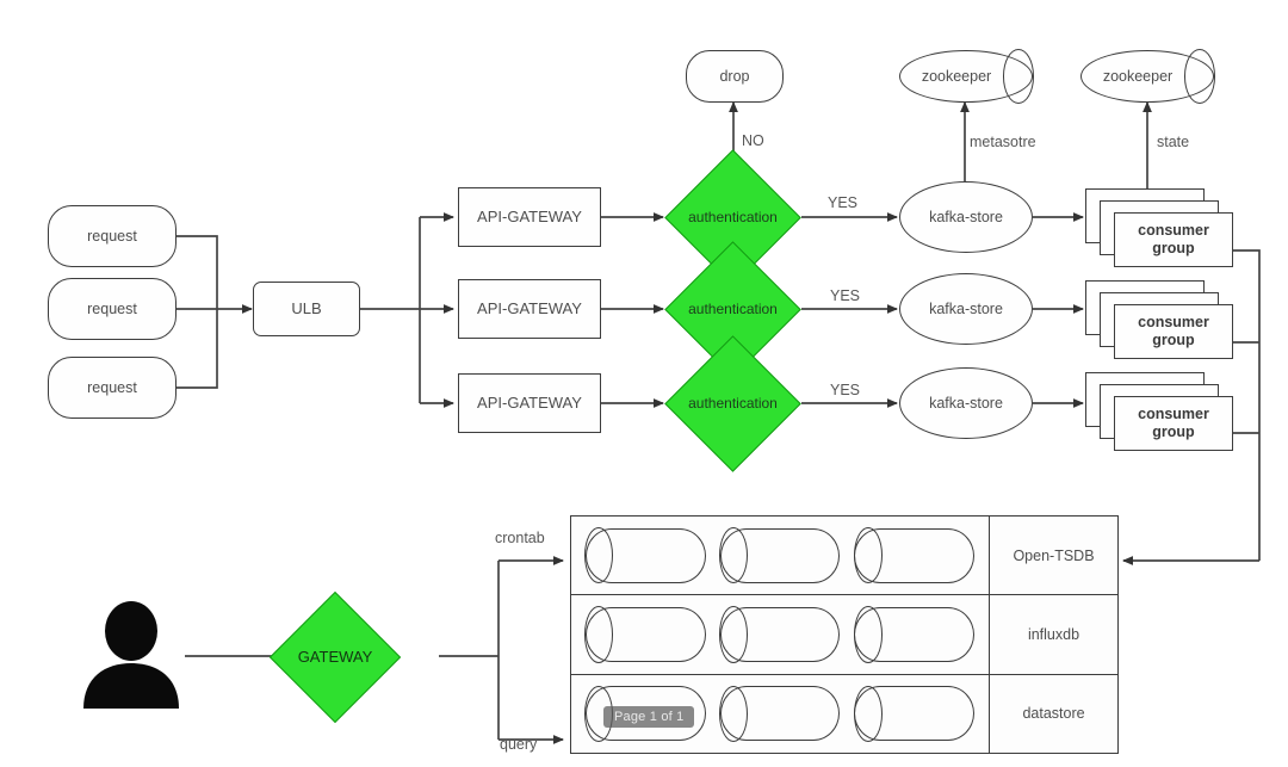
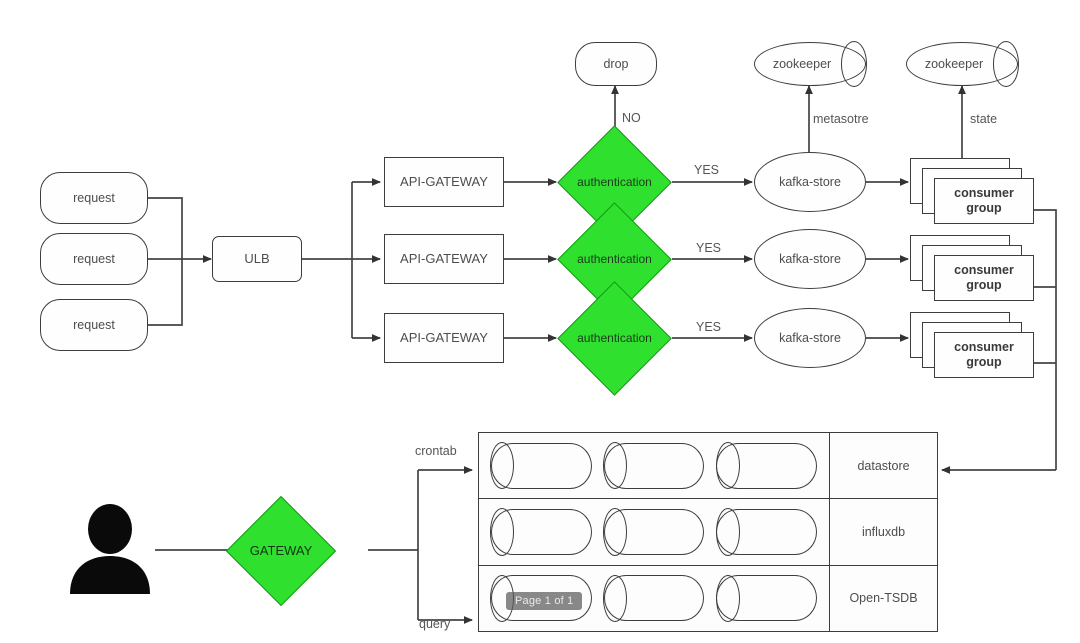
  request
  request
  request
  ULB
  API-GATEWAY
  API-GATEWAY
  API-GATEWAY
  authentication
  authentication
  authentication
  drop
  kafka-store
  kafka-store
  kafka-store
  zookeeper
  zookeeper
  consumer group
  consumer group
  consumer group
  NO
  YES
  YES
  YES
  metasotre
  state
  crontab
  query
  GATEWAY
- Open-TSDB
+ datastore
  influxdb
- datastore
+ Open-TSDB
  Page 1 of 1
